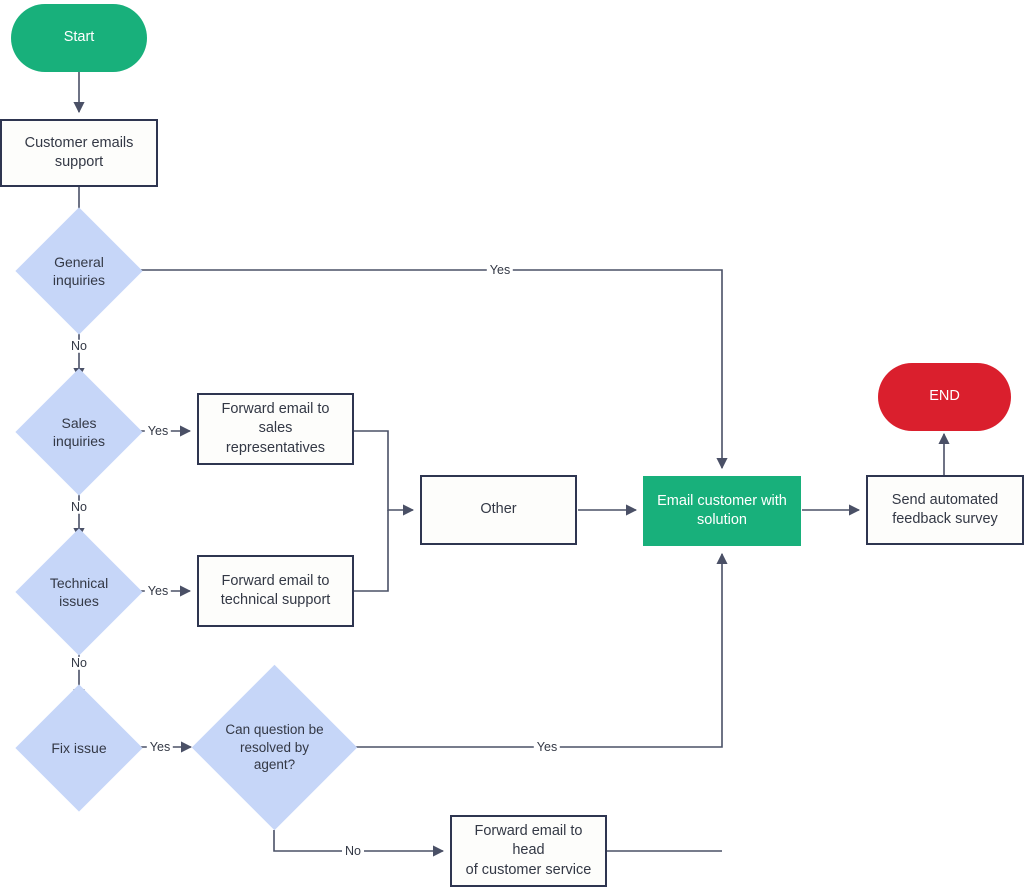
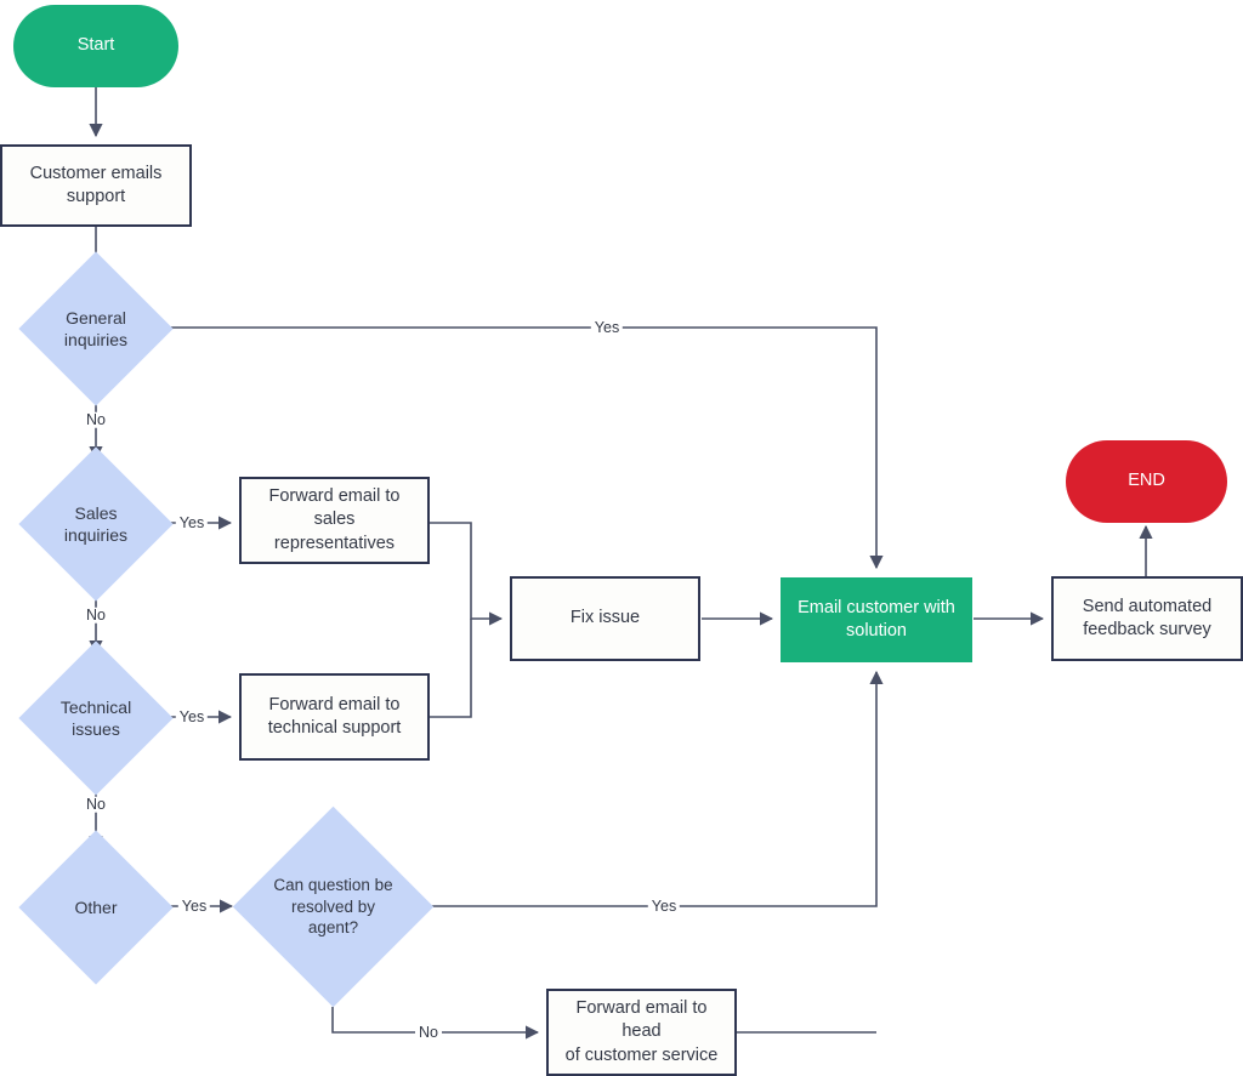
  Yes
  No
  Yes
  No
  Yes
  No
  Yes
  Yes
  No
  Start
  Customer emails
  support
  General
  inquiries
  Sales
  inquiries
  Technical
  issues
- Fix issue
+ Other
  Forward email to sales
  representatives
  Forward email to
  technical support
  Can question be
  resolved by agent?
  Forward email to head
  of customer service
- Other
+ Fix issue
  Email customer with
  solution
  Send automated
  feedback survey
  END
